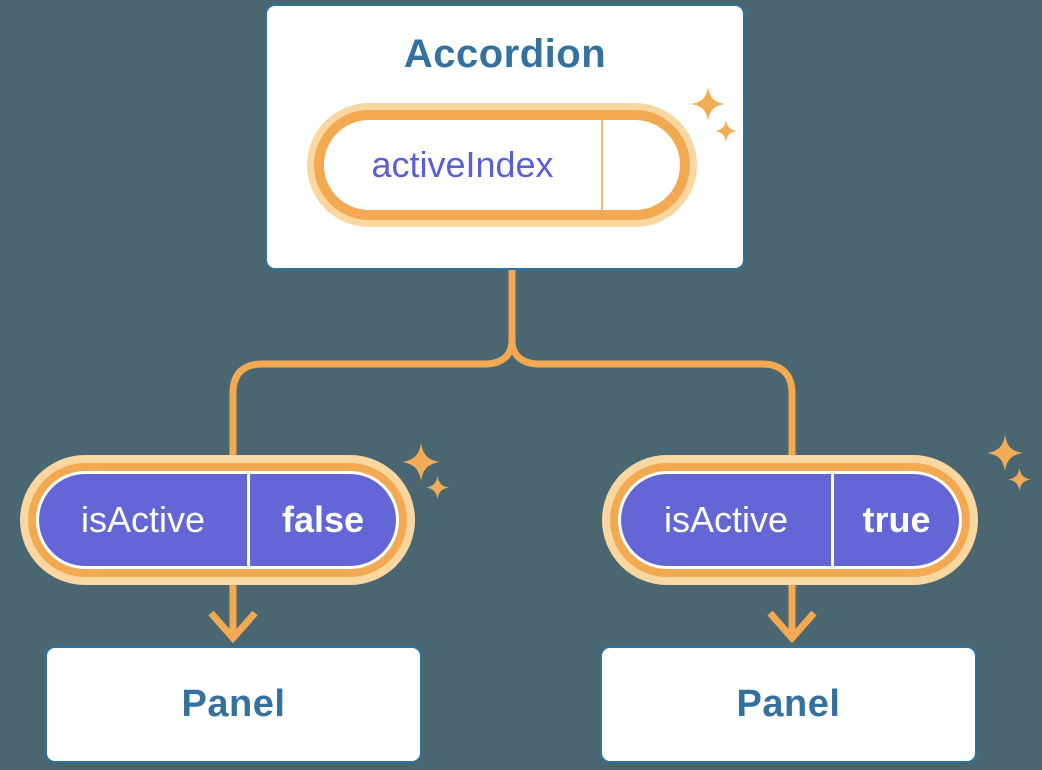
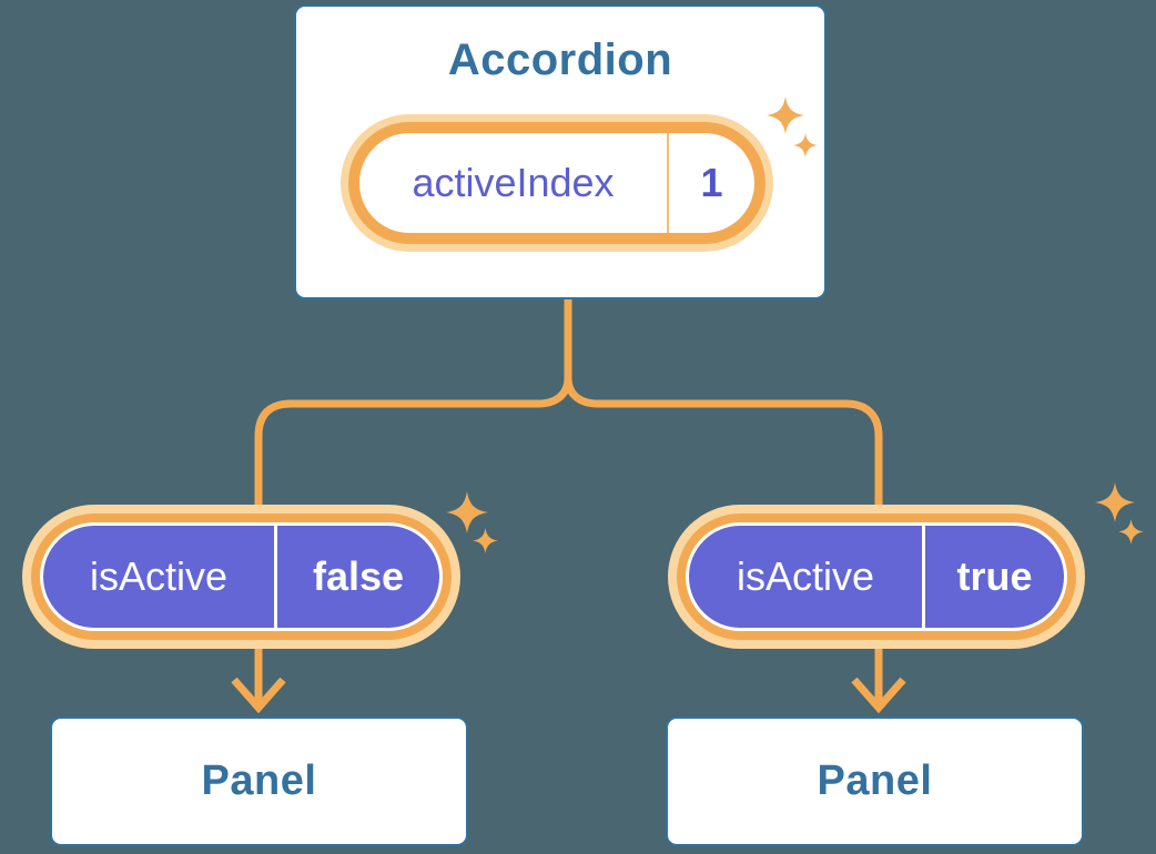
  Accordion
  activeIndex
+ 1
  isActive
  false
  isActive
  true
  Panel
  Panel
